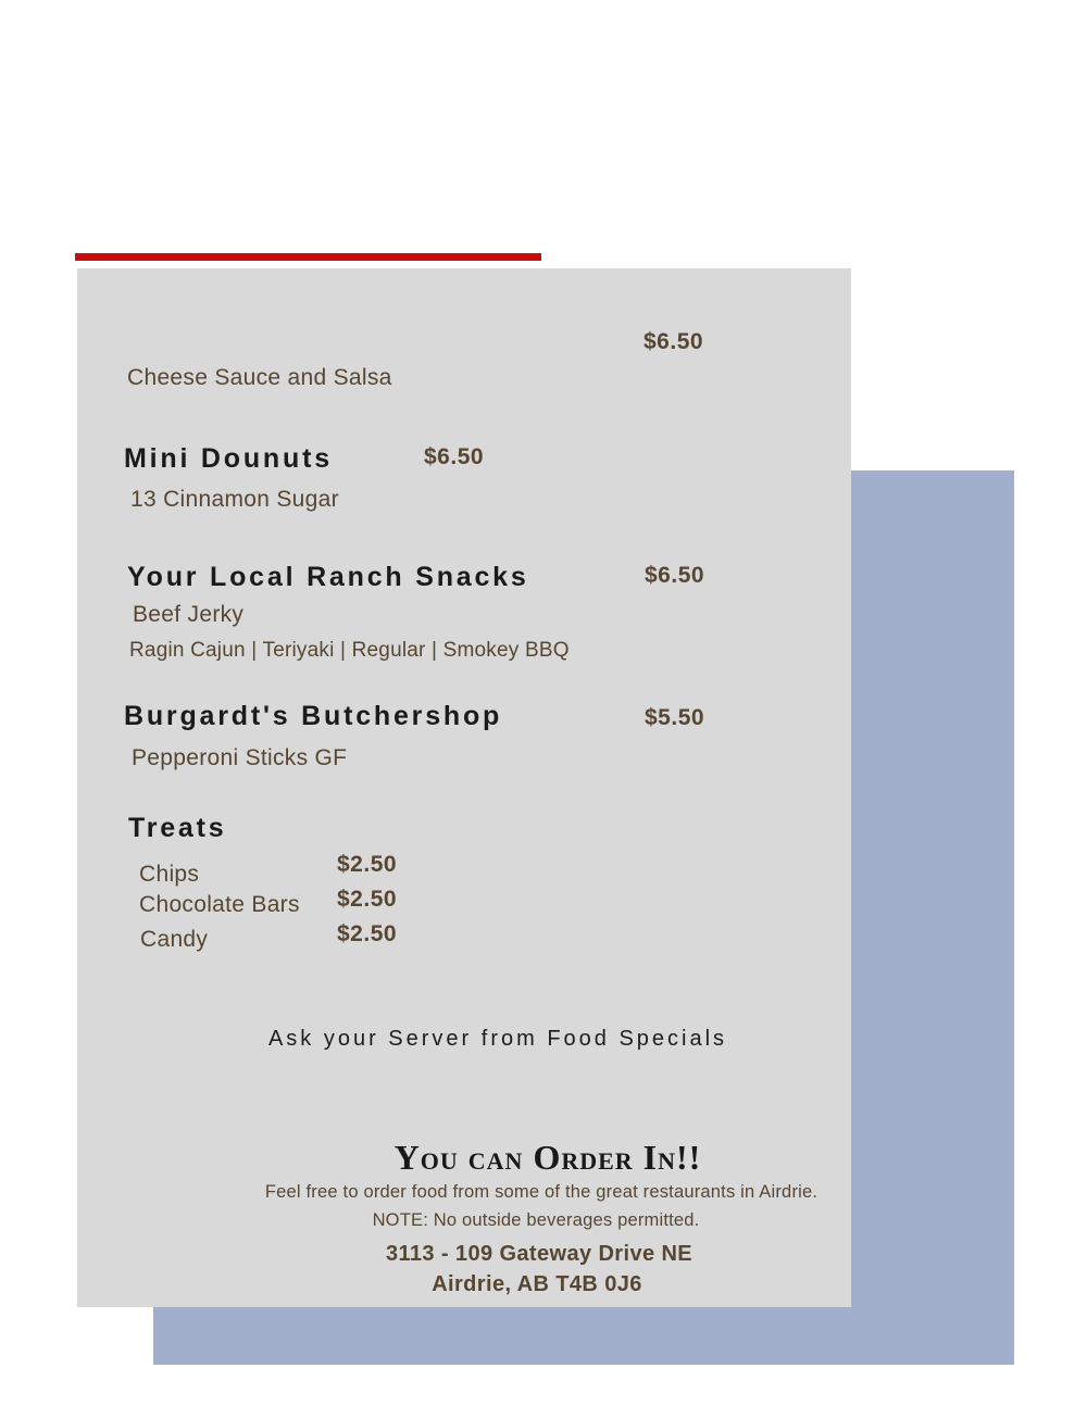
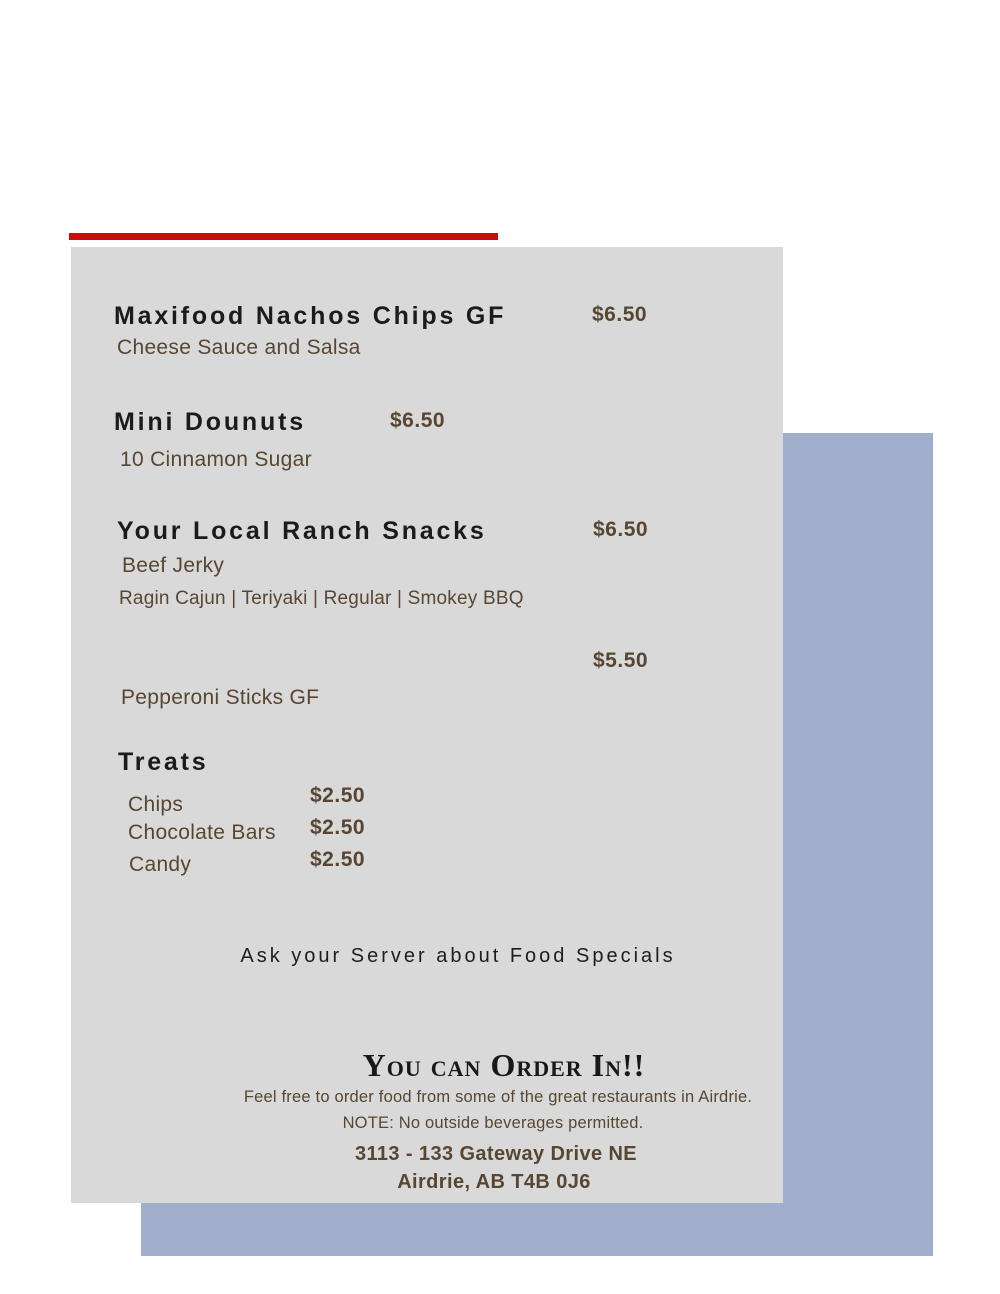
+ Maxifood Nachos Chips GF
  $6.50
  Cheese Sauce and Salsa
  Mini Dounuts
  $6.50
- 13 Cinnamon Sugar
+ 10 Cinnamon Sugar
  Your Local Ranch Snacks
  $6.50
  Beef Jerky
  Ragin Cajun | Teriyaki | Regular | Smokey BBQ
- Burgardt's Butchershop
  $5.50
  Pepperoni Sticks GF
  Treats
  Chips
  $2.50
  Chocolate Bars
  $2.50
  Candy
  $2.50
- Ask your Server from Food Specials
+ Ask your Server about Food Specials
  You can Order In!!
  Feel free to order food from some of the great restaurants in Airdrie.
  NOTE: No outside beverages permitted.
- 3113 - 109 Gateway Drive NE
+ 3113 - 133 Gateway Drive NE
  Airdrie, AB T4B 0J6
